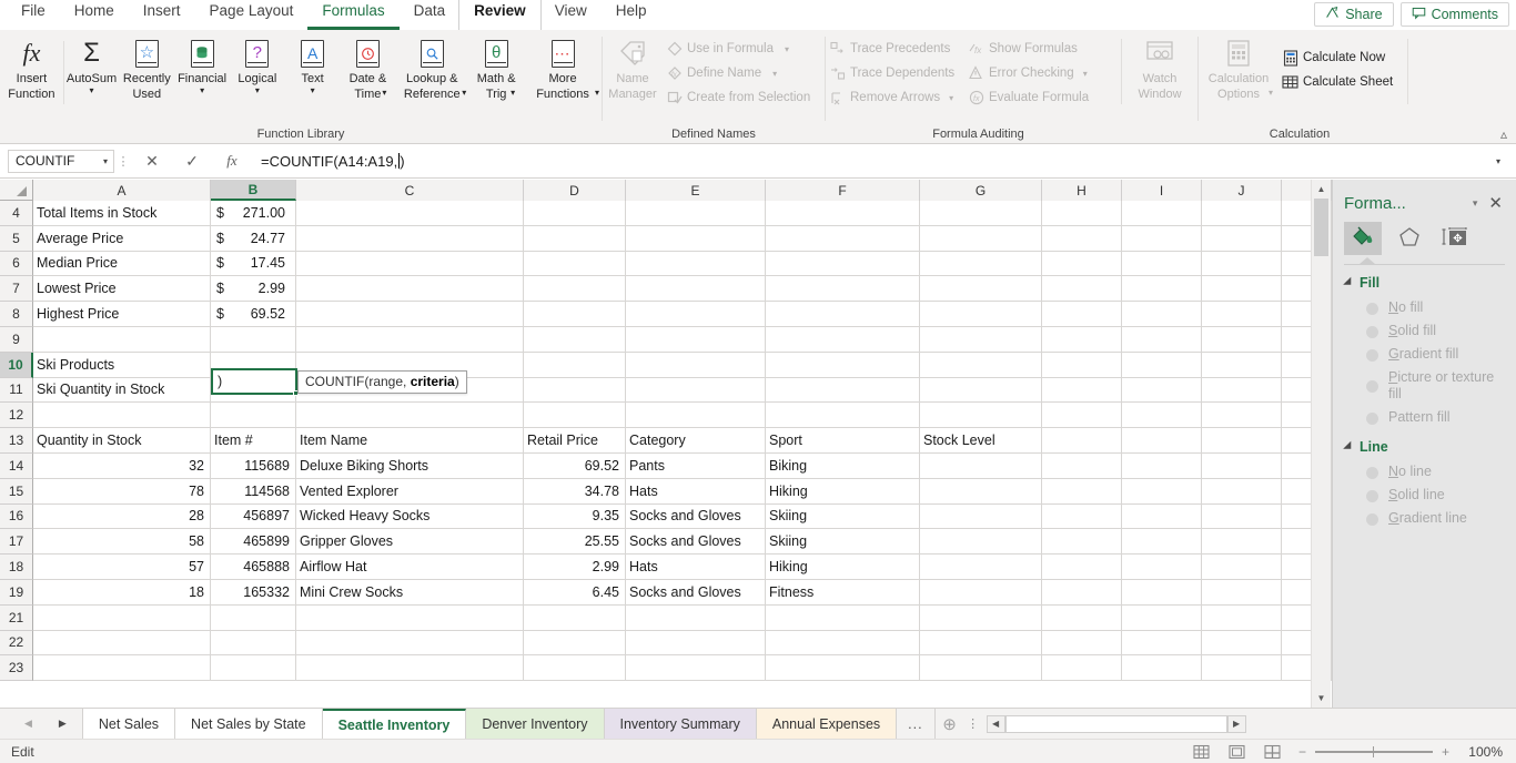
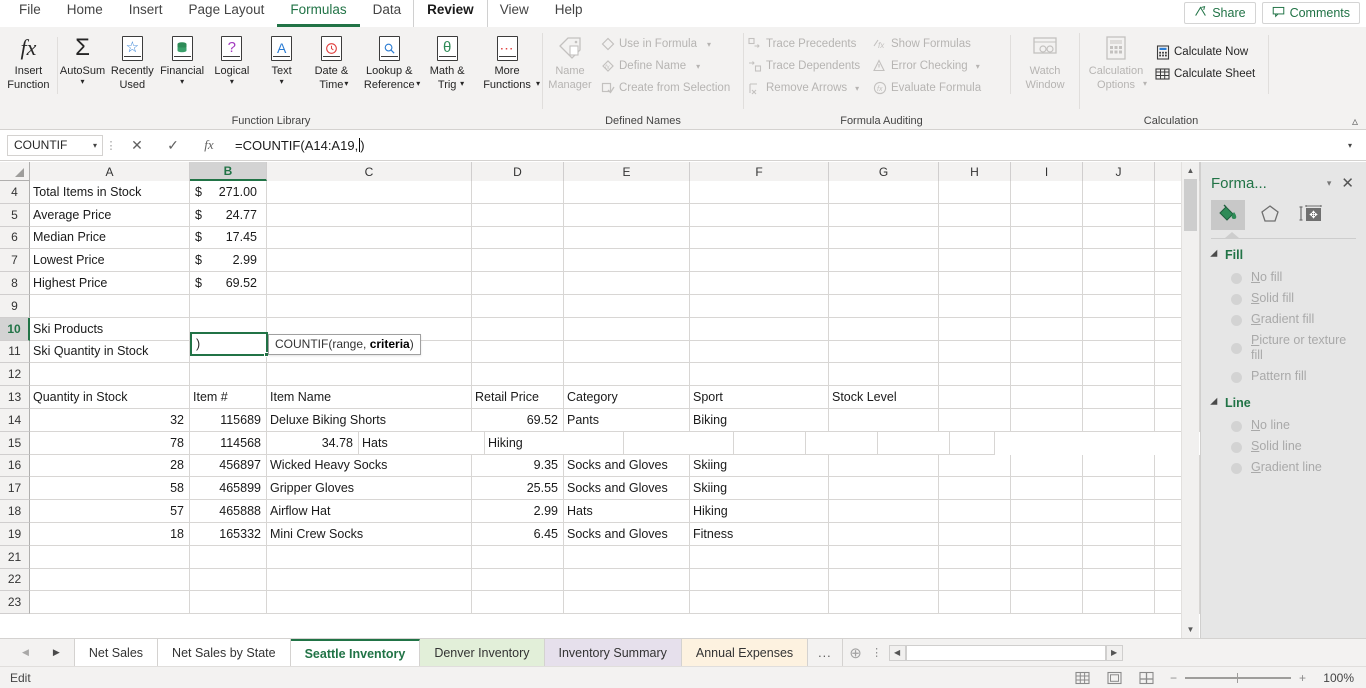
  File
  Home
  Insert
  Page Layout
  Formulas
  Data
  Review
  View
  Help
  Share
  Comments
  fx
  Insert
  Function
  Σ
  AutoSum
  ▾
  ☆
  Recently
  Used
  Financial
  ▾
  ?
  Logical
  ▾
  A
  Text
  ▾
  Date &
  Time
  ▾
  Lookup &
  Reference
  ▾
  θ
  Math &
  Trig
  ▾
  ⋯
  More
  Functions
  ▾
  Function Library
  Name
  Manager
  Use in Formula
  ▾
  Define Name
  ▾
  Create from Selection
  Defined Names
  Trace Precedents
  Trace Dependents
  Remove Arrows
  ▾
  fx
  Show Formulas
  Error Checking
  ▾
  Evaluate Formula
  Watch
  Window
  Formula Auditing
  Calculation
  Options
  ▾
  Calculate Now
  Calculate Sheet
  Calculation
  ▵
  COUNTIF
  ▾
  ⋮
  ✕
  ✓
  fx
  =COUNTIF(A14:A19,
  )
  ▾
  A
  B
  C
  D
  E
  F
  G
  H
  I
  J
  4
  Total Items in Stock
  $
  271.00
  5
  Average Price
  $
  24.77
  6
  Median Price
  $
  17.45
  7
  Lowest Price
  $
  2.99
  8
  Highest Price
  $
  69.52
  9
  10
  Ski Products
  11
  Ski Quantity in Stock
  12
  13
  Quantity in Stock
  Item #
  Item Name
  Retail Price
  Category
  Sport
  Stock Level
  14
  32
  115689
  Deluxe Biking Shorts
  69.52
  Pants
  Biking
  15
  78
  114568
- Vented Explorer
  34.78
  Hats
  Hiking
  16
  28
  456897
  Wicked Heavy Socks
  9.35
  Socks and Gloves
  Skiing
  17
  58
  465899
  Gripper Gloves
  25.55
  Socks and Gloves
  Skiing
  18
  57
  465888
  Airflow Hat
  2.99
  Hats
  Hiking
  19
  18
  165332
  Mini Crew Socks
  6.45
  Socks and Gloves
  Fitness
  21
  22
  23
  )
  COUNTIF(range, criteria)
  ▲
  ▼
  Forma...
  ▾
  ✕
  Fill
  No fill
  Solid fill
  Gradient fill
  Picture or texture fill
  Pattern fill
  Line
  No line
  Solid line
  Gradient line
  ◀
  ▶
  Net Sales
  Net Sales by State
  Seattle Inventory
  Denver Inventory
  Inventory Summary
  Annual Expenses
  ...
  ⊕
  ⋮
  ◀
  ▶
  Edit
  −
  +
  100%
